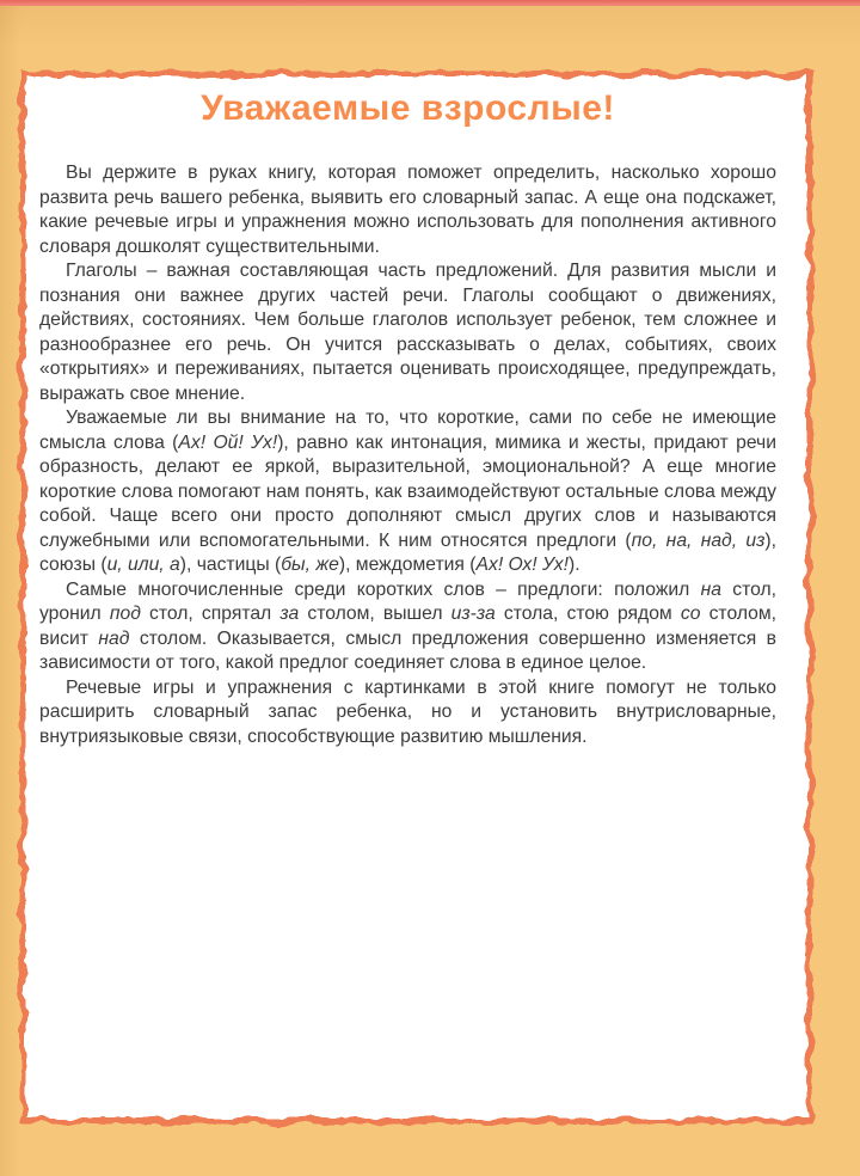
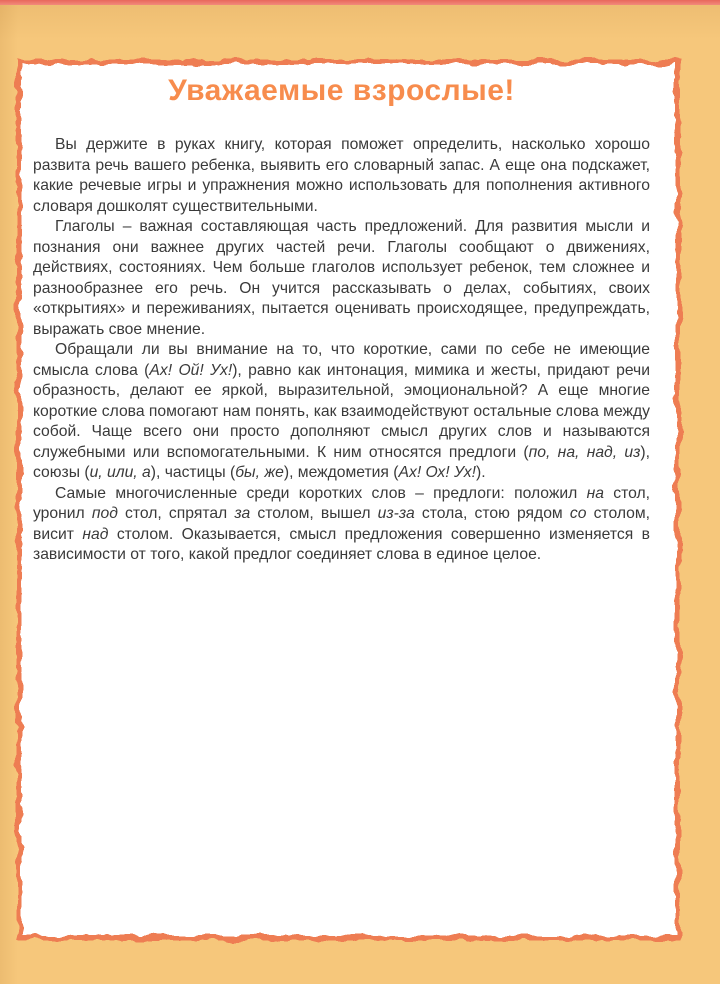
  Уважаемые взрослые!
  Вы держите в руках книгу, которая поможет определить, насколько хорошо развита речь вашего ребенка, выявить его словарный запас. А еще она подскажет, какие речевые игры и упражнения можно использовать для пополнения активного словаря дошколят существительными.
  Глаголы – важная составляющая часть предложений. Для развития мысли и познания они важнее других частей речи. Глаголы сообщают о движениях, действиях, состояниях. Чем больше глаголов использует ребенок, тем сложнее и разнообразнее его речь. Он учится рассказывать о делах, событиях, своих «открытиях» и переживаниях, пытается оценивать происходящее, предупреждать, выражать свое мнение.
- Уважаемые ли вы внимание на то, что короткие, сами по себе не имеющие смысла слова (Ах! Ой! Ух!), равно как интонация, мимика и жесты, придают речи образность, делают ее яркой, выразительной, эмоциональной? А еще многие короткие слова помогают нам понять, как взаимодействуют остальные слова между собой. Чаще всего они просто дополняют смысл других слов и называются служебными или вспомогательными. К ним относятся предлоги (по, на, над, из), союзы (и, или, а), частицы (бы, же), междометия (Ах! Ох! Ух!).
+ Обращали ли вы внимание на то, что короткие, сами по себе не имеющие смысла слова (Ах! Ой! Ух!), равно как интонация, мимика и жесты, придают речи образность, делают ее яркой, выразительной, эмоциональной? А еще многие короткие слова помогают нам понять, как взаимодействуют остальные слова между собой. Чаще всего они просто дополняют смысл других слов и называются служебными или вспомогательными. К ним относятся предлоги (по, на, над, из), союзы (и, или, а), частицы (бы, же), междометия (Ах! Ох! Ух!).
  Самые многочисленные среди коротких слов – предлоги: положил на стол, уронил под стол, спрятал за столом, вышел из-за стола, стою рядом со столом, висит над столом. Оказывается, смысл предложения совершенно изменяется в зависимости от того, какой предлог соединяет слова в единое целое.
- Речевые игры и упражнения с картинками в этой книге помогут не только расширить словарный запас ребенка, но и установить внутрисловарные, внутриязыковые связи, способствующие развитию мышления.
